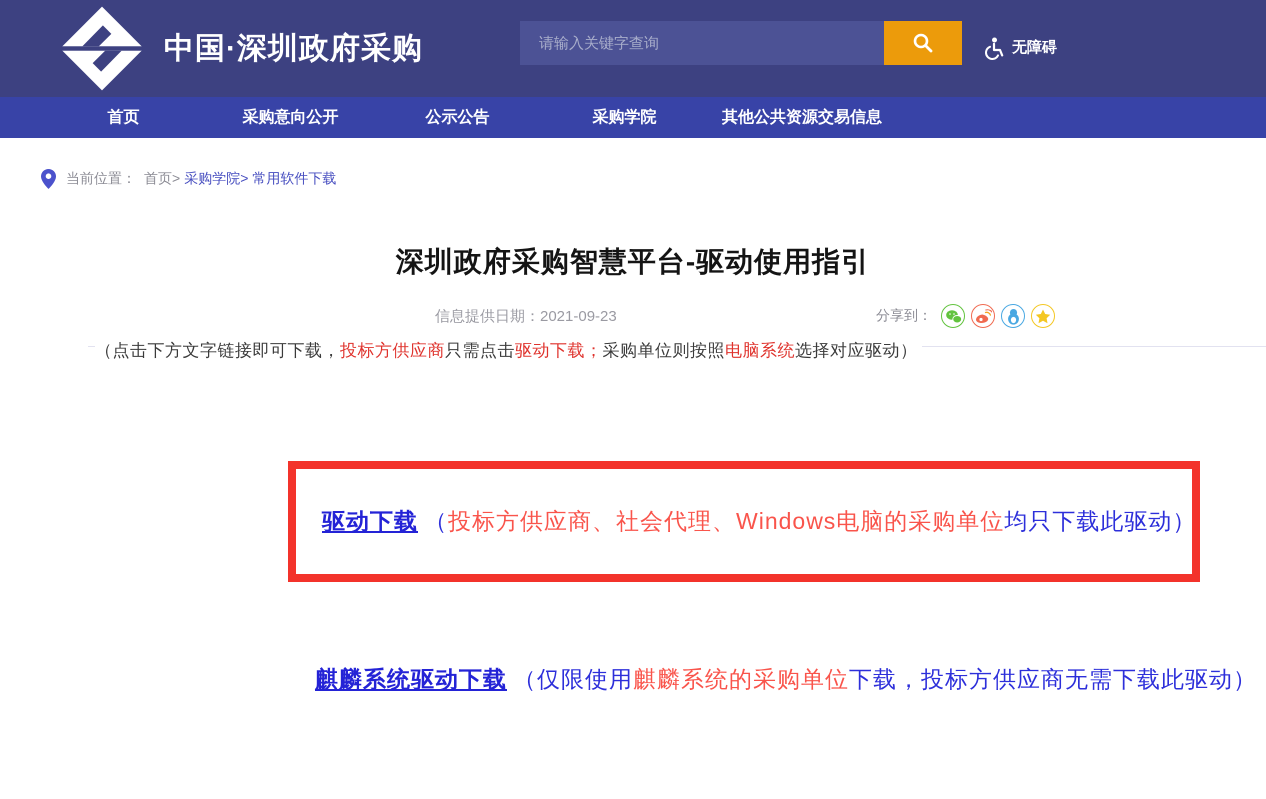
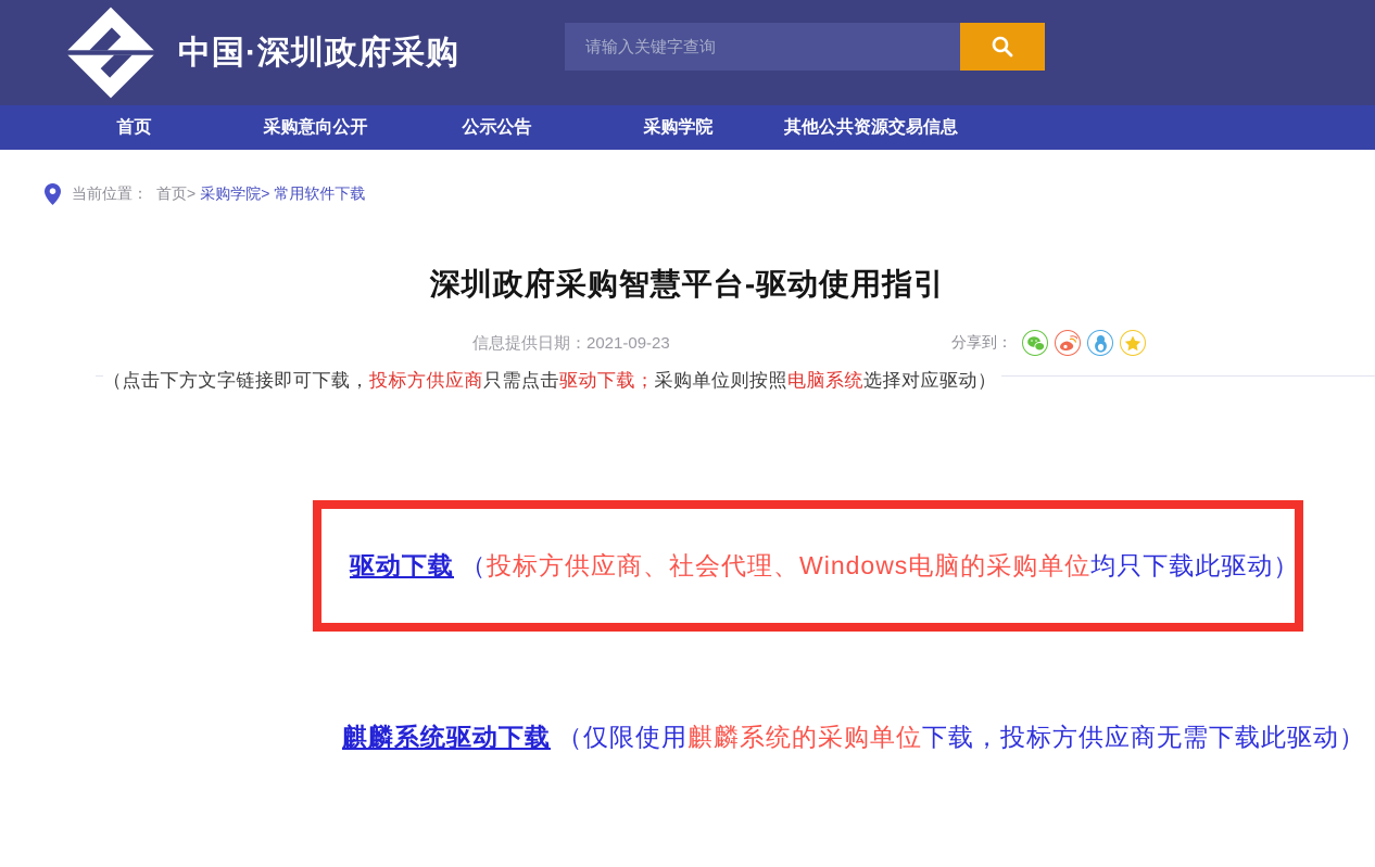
  中国·深圳政府采购
  请输入关键字查询
- 无障碍
  首页
  采购意向公开
  公示公告
  采购学院
  其他公共资源交易信息
  当前位置：
  首页>
  采购学院>
  常用软件下载
  深圳政府采购智慧平台-驱动使用指引
  信息提供日期：2021-09-23
  分享到：
  （点击下方文字链接即可下载，投标方供应商只需点击驱动下载；采购单位则按照电脑系统选择对应驱动）
  驱动下载 （投标方供应商、社会代理、Windows电脑的采购单位均只下载此驱动）
  麒麟系统驱动下载 （仅限使用麒麟系统的采购单位下载，投标方供应商无需下载此驱动）
